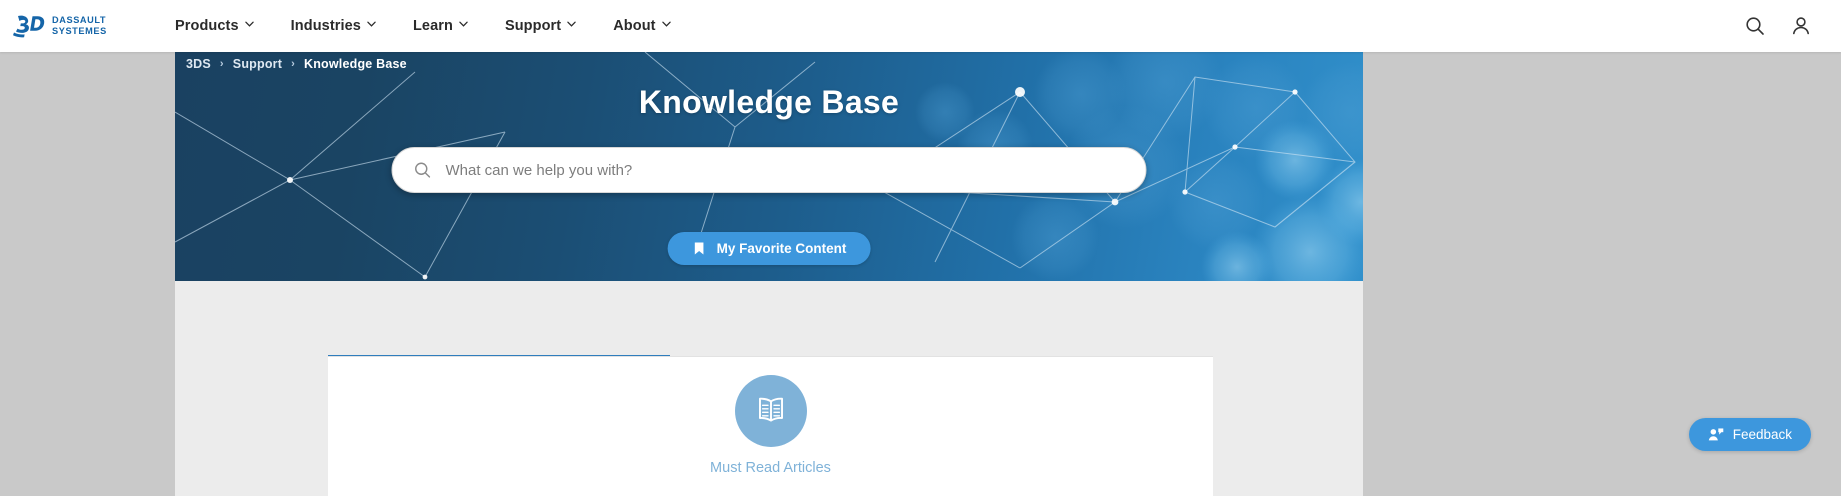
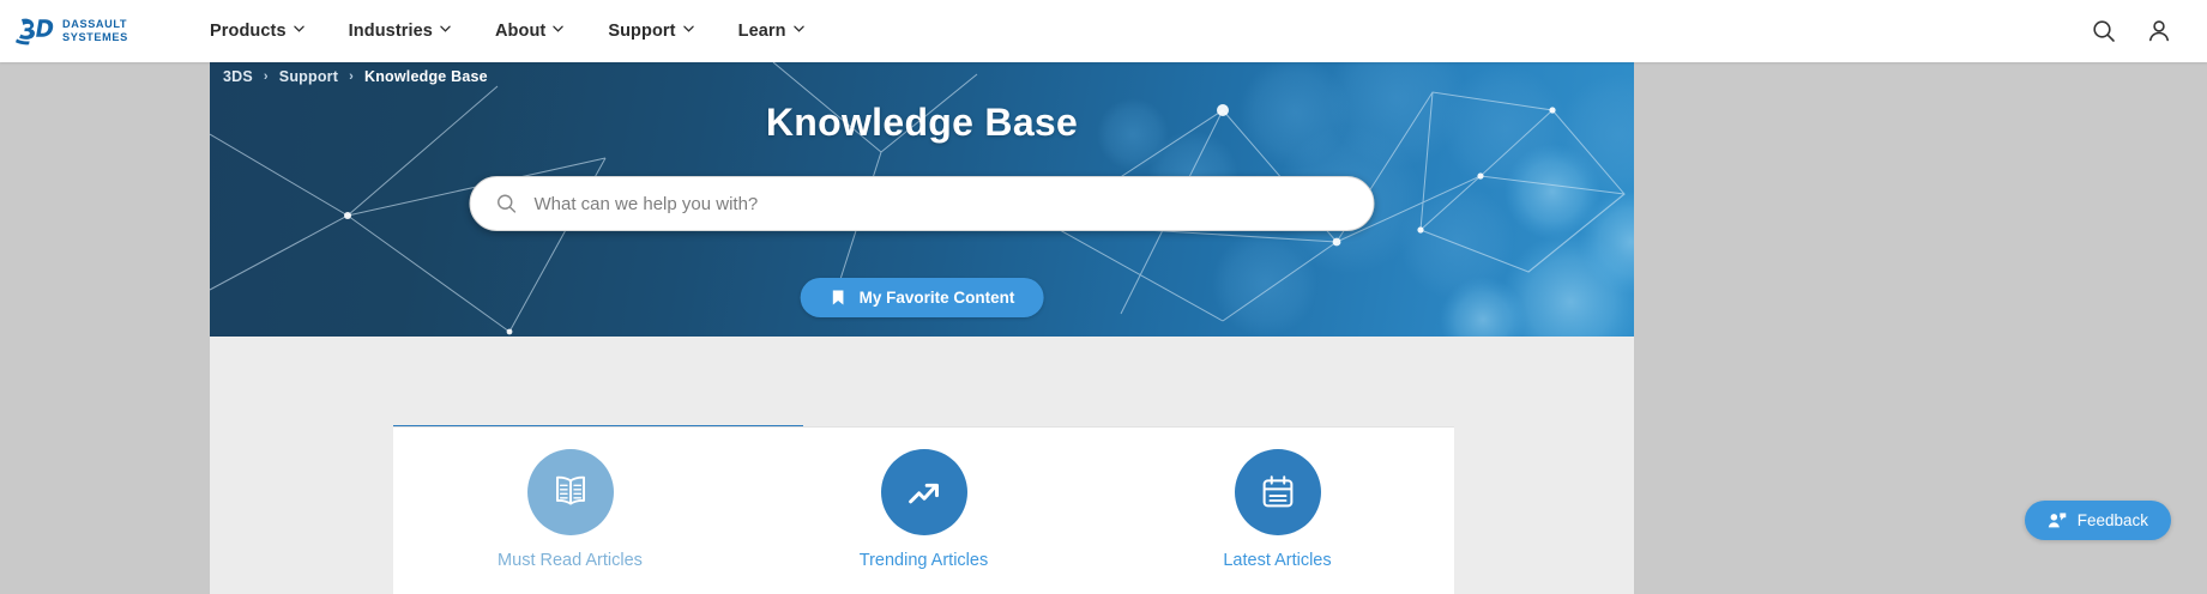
  DASSAULT
  SYSTEMES
  Products
  Industries
- Learn
+ About
  Support
- About
+ Learn
  3DS
  ›
  Support
  ›
  Knowledge Base
  Knowledge Base
  What can we help you with?
  My Favorite Content
  Must Read Articles
+ Trending Articles
+ Latest Articles
  Feedback
